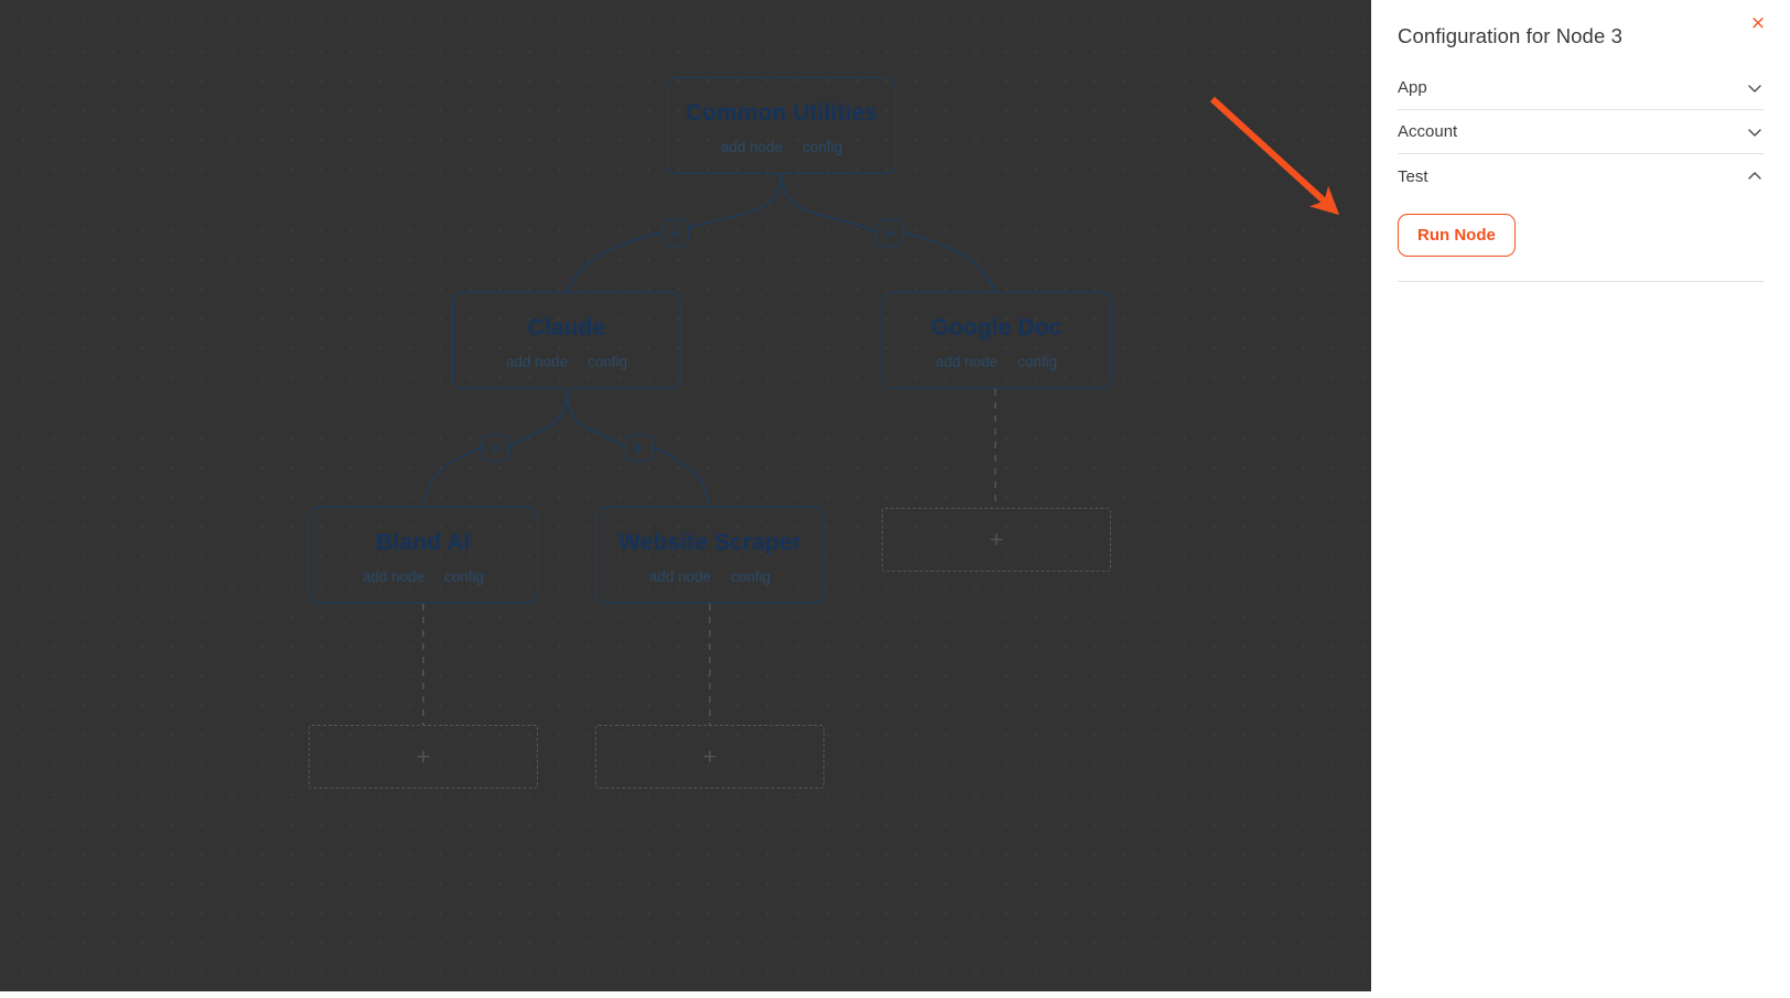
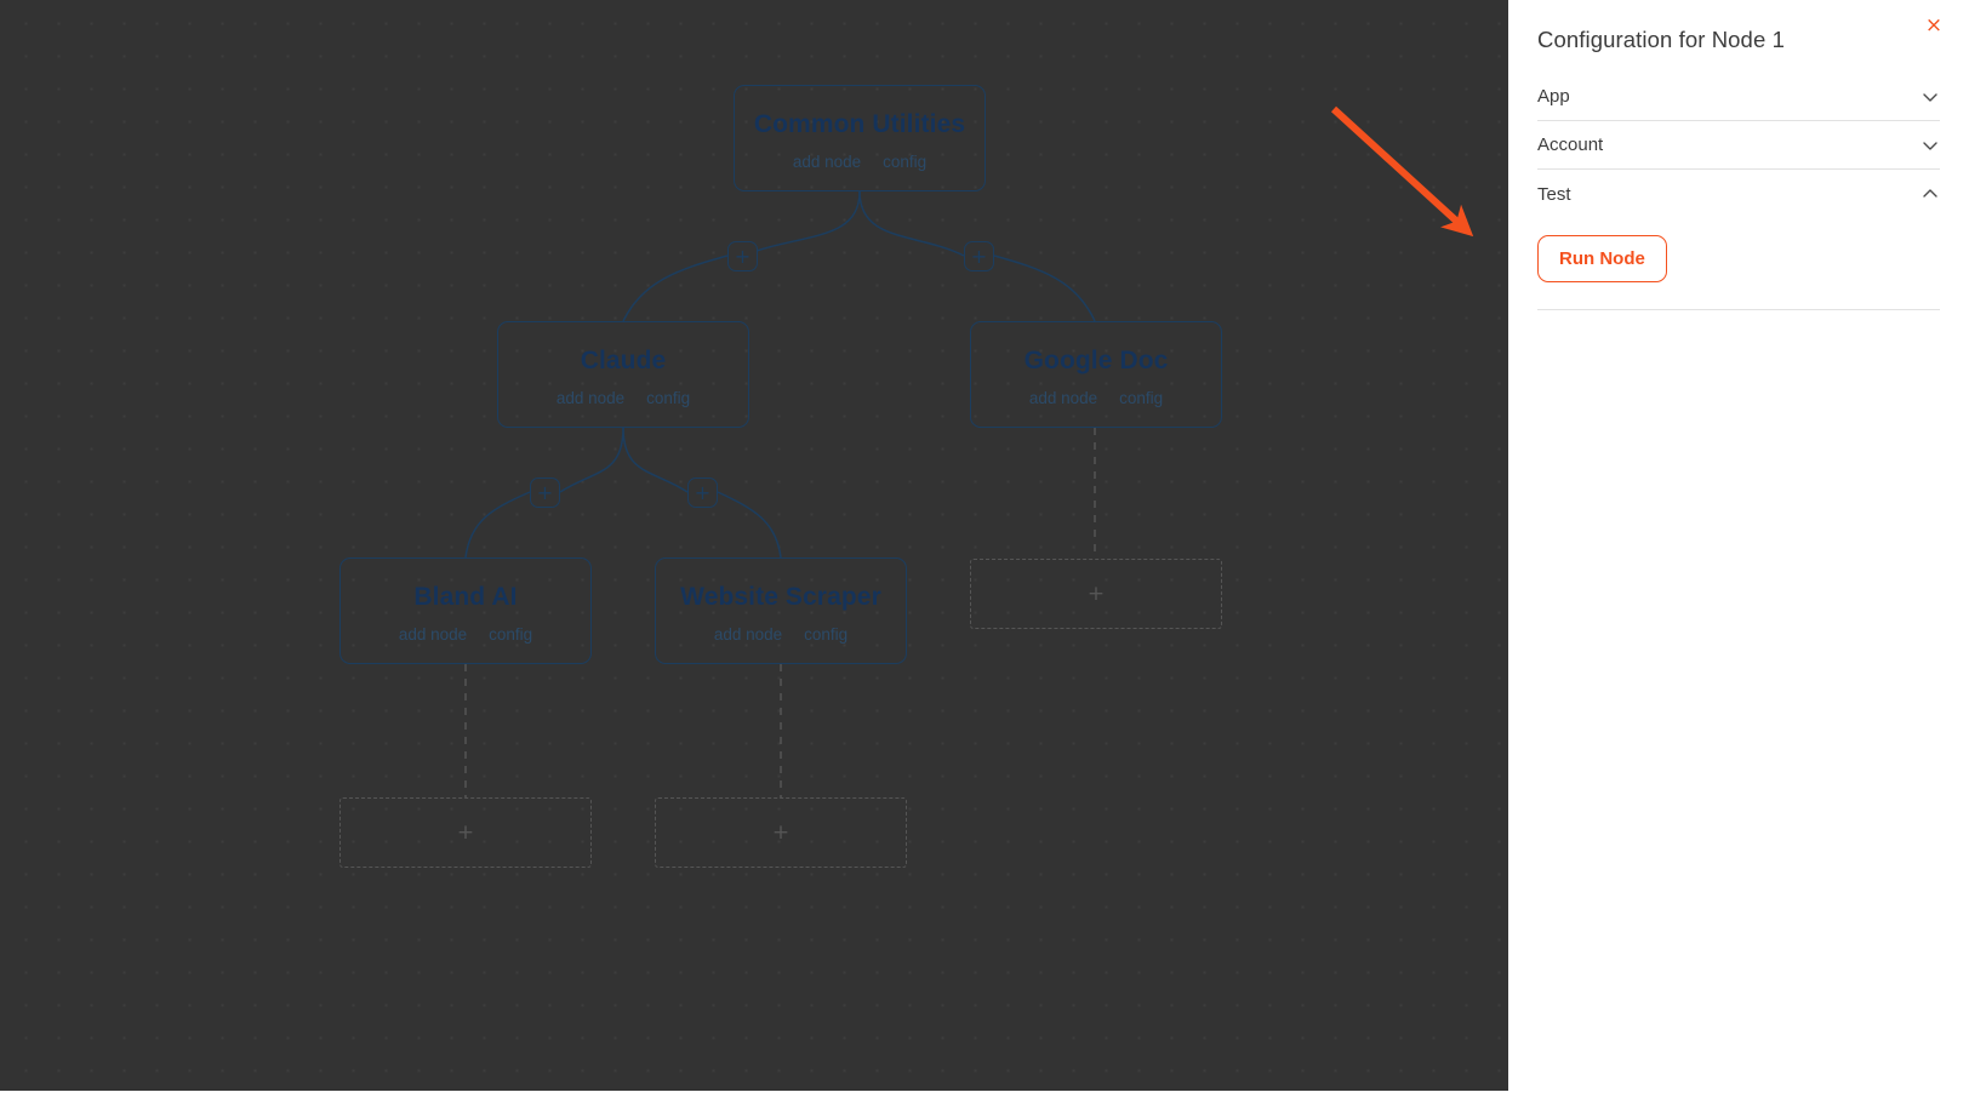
  Common Utilities
  add node
  config
  Claude
  add node
  config
  Google Doc
  add node
  config
  Bland AI
  add node
  config
  Website Scraper
  add node
  config
  +
  +
  +
  +
  +
  +
  +
  ×
- Configuration for Node 3
+ Configuration for Node 1
  App
  Account
  Test
  Run Node
